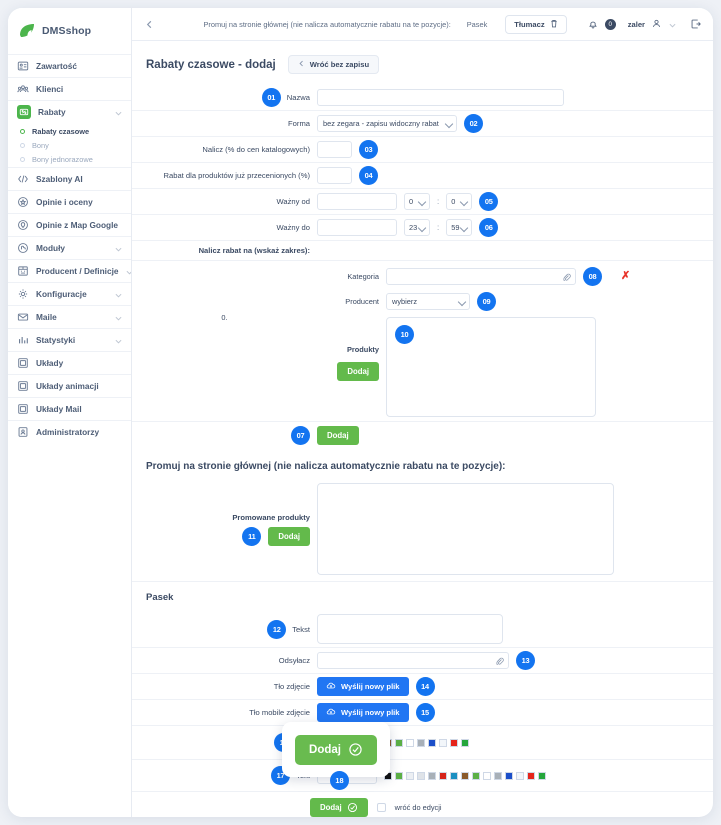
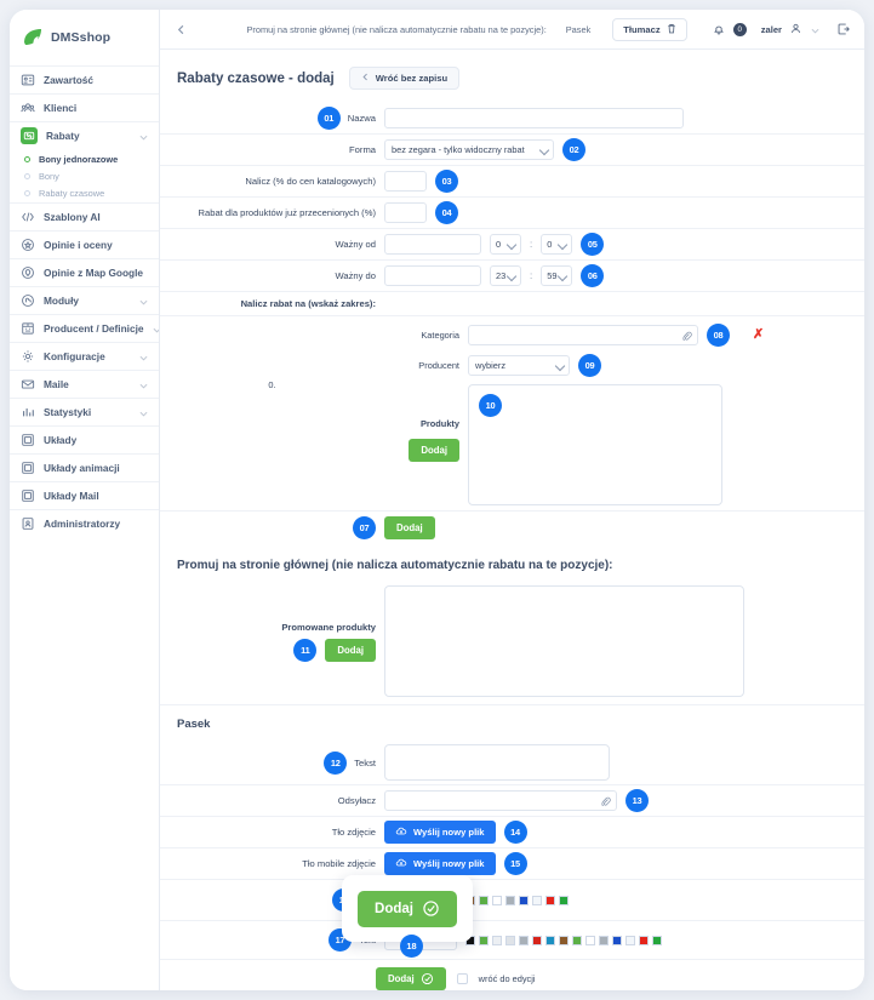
  DMSshop
  Zawartość
  Klienci
  Rabaty
- Rabaty czasowe
+ Bony jednorazowe
  Bony
- Bony jednorazowe
+ Rabaty czasowe
  Szablony AI
  Opinie i oceny
  Opinie z Map Google
  Moduły
  Producent / Definicje
  Konfiguracje
  Maile
  Statystyki
  Układy
  Układy animacji
  Układy Mail
  Administratorzy
  Promuj na stronie głównej (nie nalicza automatycznie rabatu na te pozycje):
  Pasek
  Tłumacz
  zaler
  Rabaty czasowe - dodaj
  Wróć bez zapisu
  01
  Nazwa
  Forma
- bez zegara - zapisu widoczny rabat
+ bez zegara - tylko widoczny rabat
  02
  Nalicz (% do cen katalogowych)
  03
  Rabat dla produktów już przecenionych (%)
  04
  Ważny od
  0
  :
  0
  05
  Ważny do
  23
  :
  59
  06
  Nalicz rabat na (wskaż zakres):
  0.
  Kategoria
  08
  ✗
  Producent
  wybierz
  09
  Produkty
  Dodaj
  10
  07
  Dodaj
  Promuj na stronie głównej (nie nalicza automatycznie rabatu na te pozycje):
  Promowane produkty
  11
  Dodaj
  Pasek
  12
  Tekst
  Odsyłacz
  13
  Tło zdjęcie
  Wyślij nowy plik
  14
  Tło mobile zdjęcie
  Wyślij nowy plik
  15
  17
  Dodaj
  wróć do edycji
  Dodaj
  18
